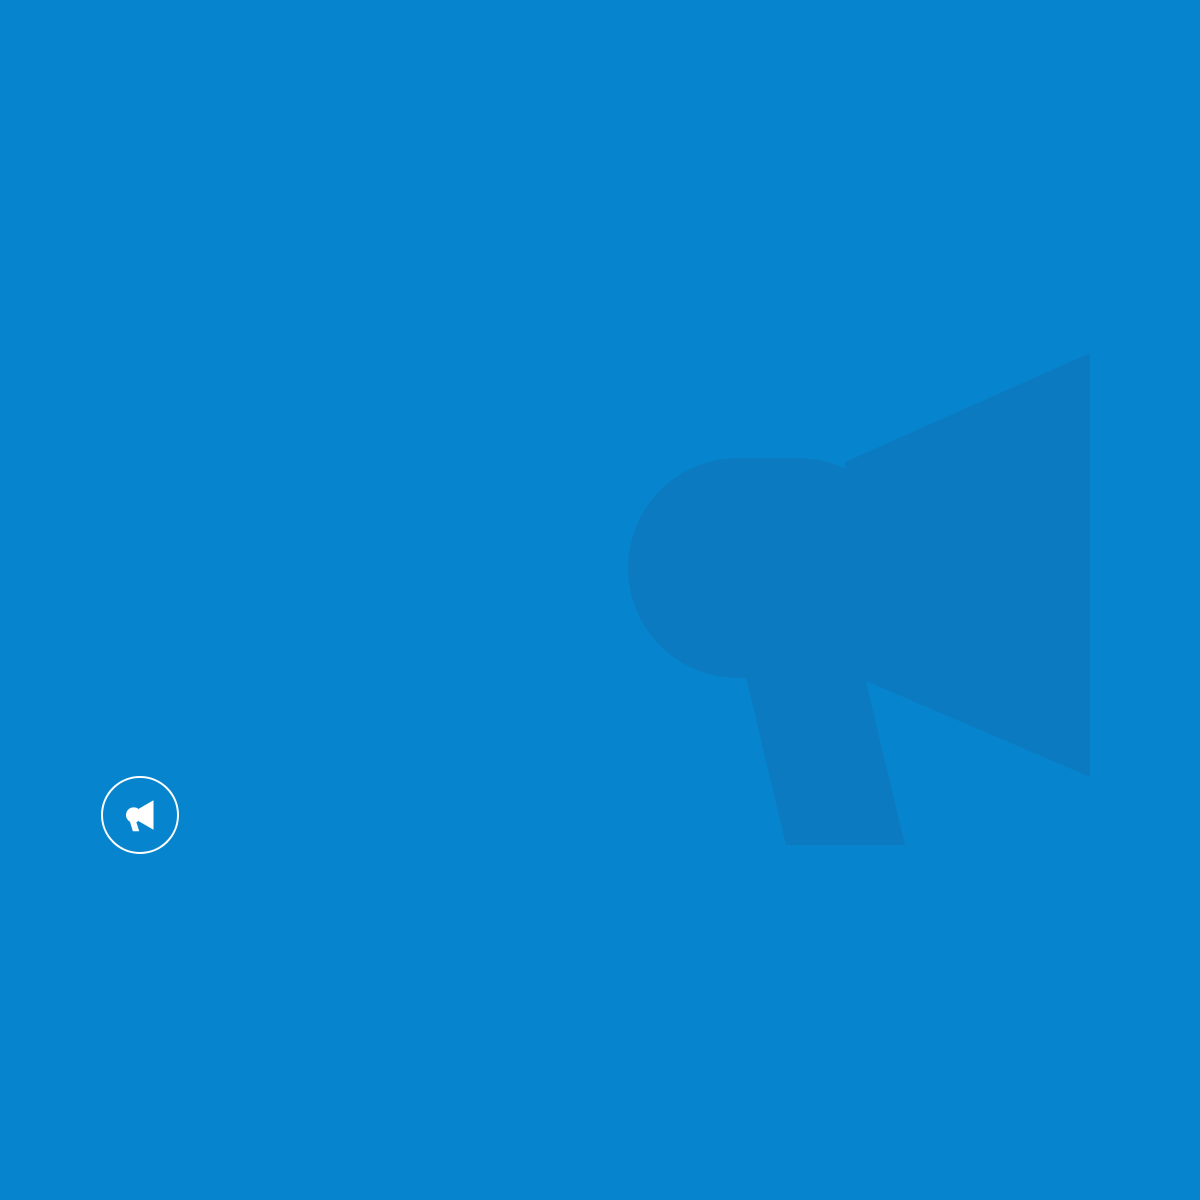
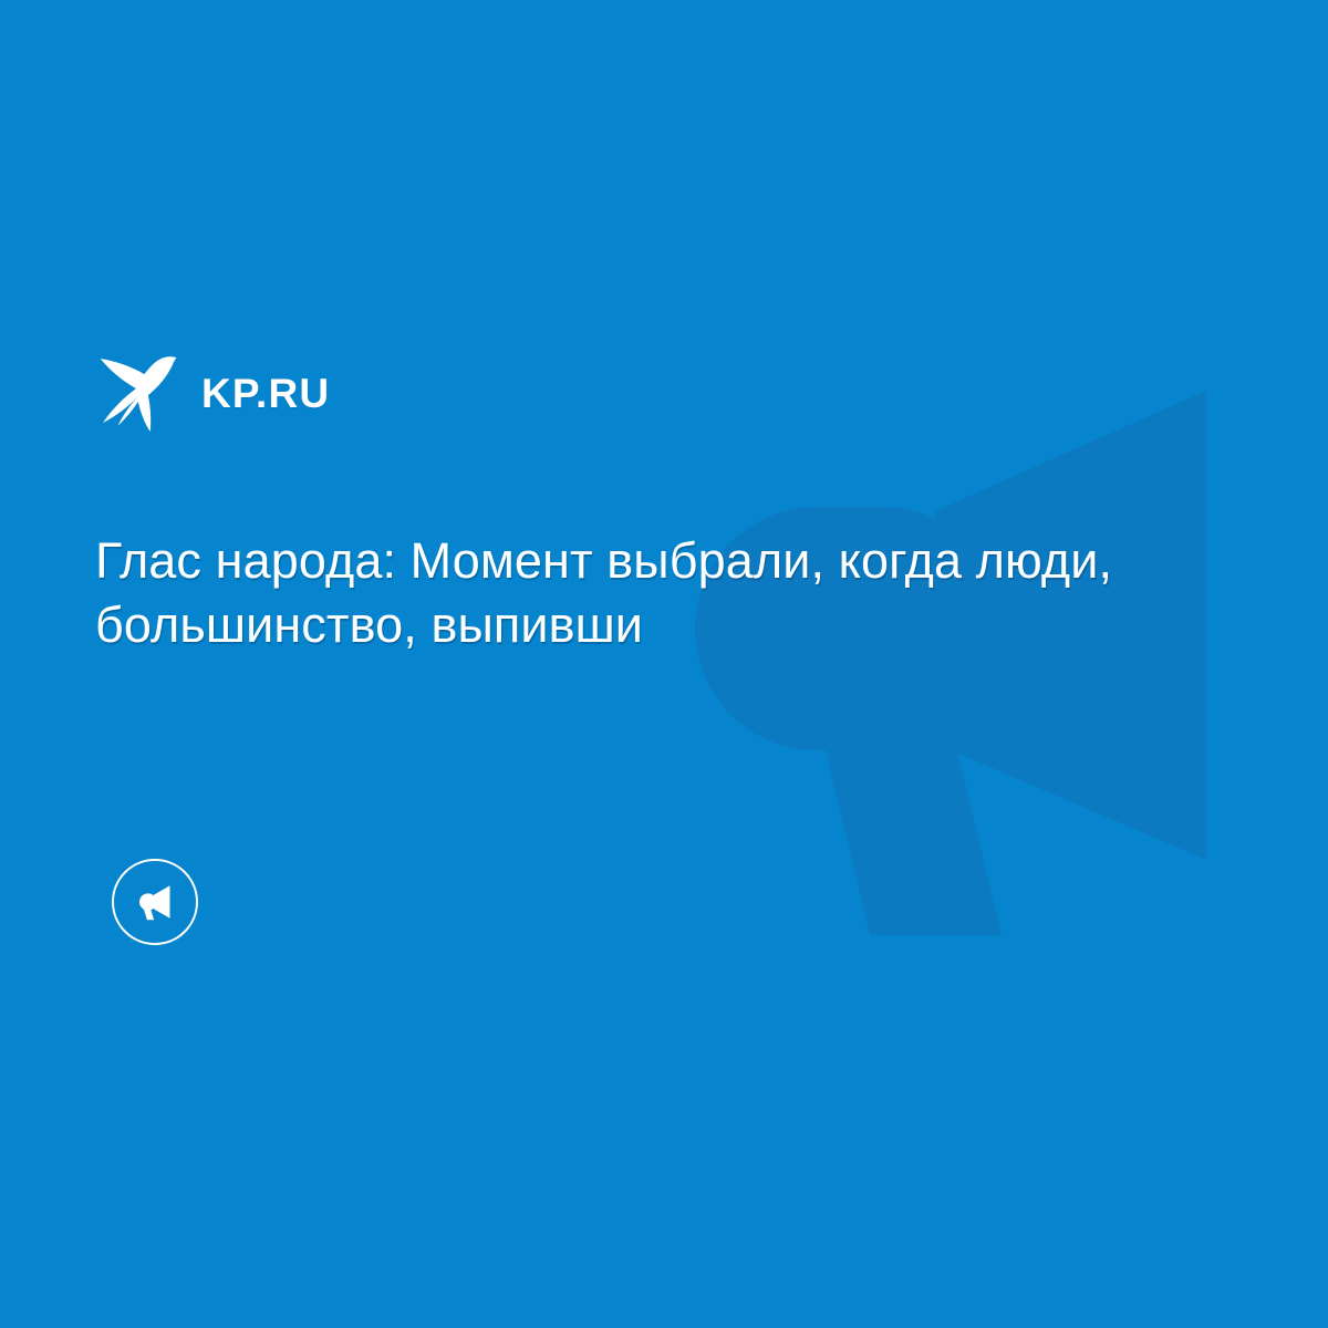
+ KP.RU
+ Глас народа: Момент выбрали, когда люди, большинство, выпивши
